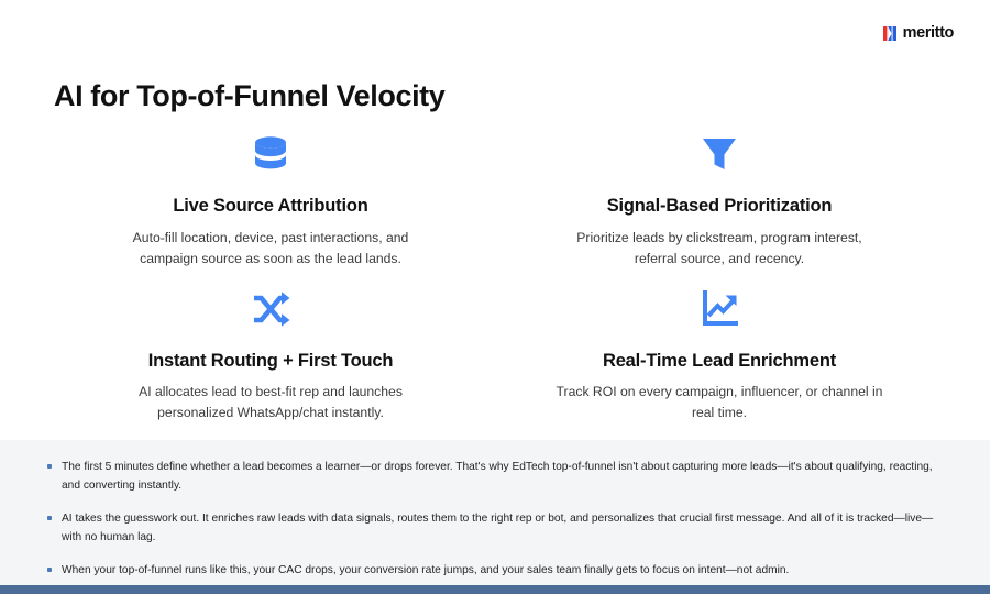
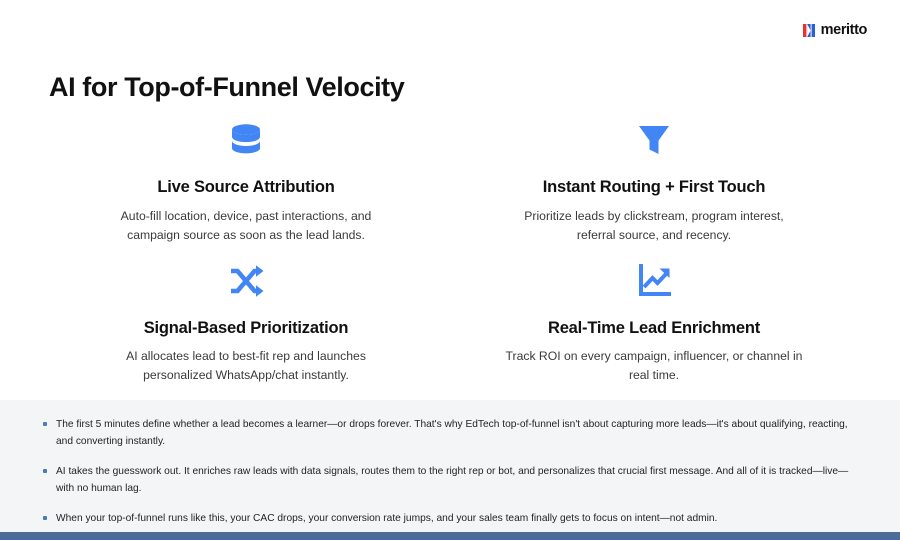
  meritto
  AI for Top-of-Funnel Velocity
  Live Source Attribution
  Auto-fill location, device, past interactions, and campaign source as soon as the lead lands.
- Signal-Based Prioritization
+ Instant Routing + First Touch
  Prioritize leads by clickstream, program interest, referral source, and recency.
- Instant Routing + First Touch
+ Signal-Based Prioritization
  AI allocates lead to best-fit rep and launches personalized WhatsApp/chat instantly.
  Real-Time Lead Enrichment
  Track ROI on every campaign, influencer, or channel in real time.
  The first 5 minutes define whether a lead becomes a learner—or drops forever. That's why EdTech top-of-funnel isn't about capturing more leads—it's about qualifying, reacting, and converting instantly.
  AI takes the guesswork out. It enriches raw leads with data signals, routes them to the right rep or bot, and personalizes that crucial first message. And all of it is tracked—live—with no human lag.
  When your top-of-funnel runs like this, your CAC drops, your conversion rate jumps, and your sales team finally gets to focus on intent—not admin.
